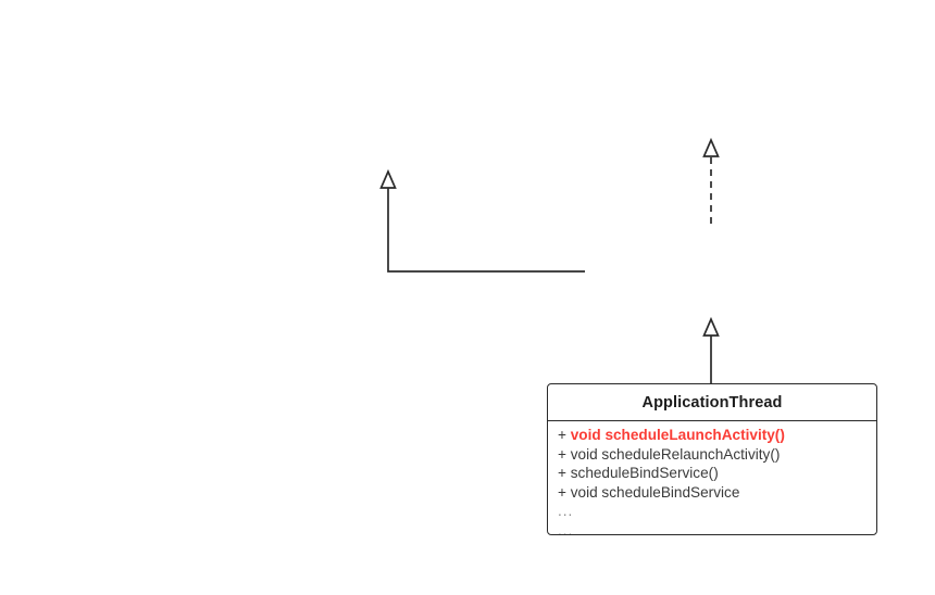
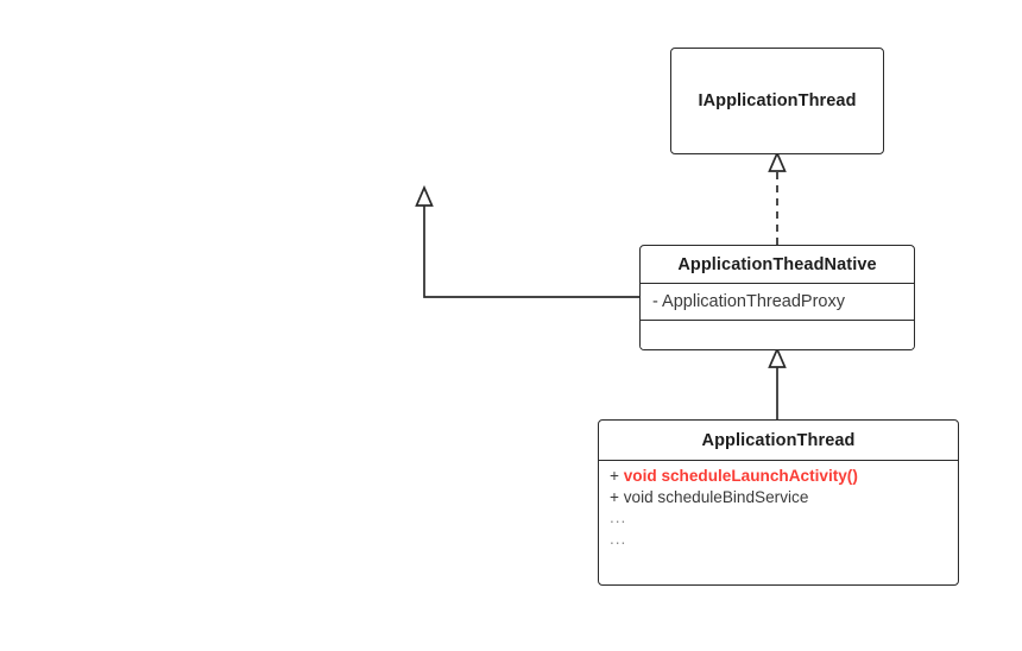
+ IApplicationThread
+ ApplicationTheadNative
+ - ApplicationThreadProxy
  ApplicationThread
  + void scheduleLaunchActivity()
- + void scheduleRelaunchActivity()
- + scheduleBindService()
  + void scheduleBindService
  ...
  ...
